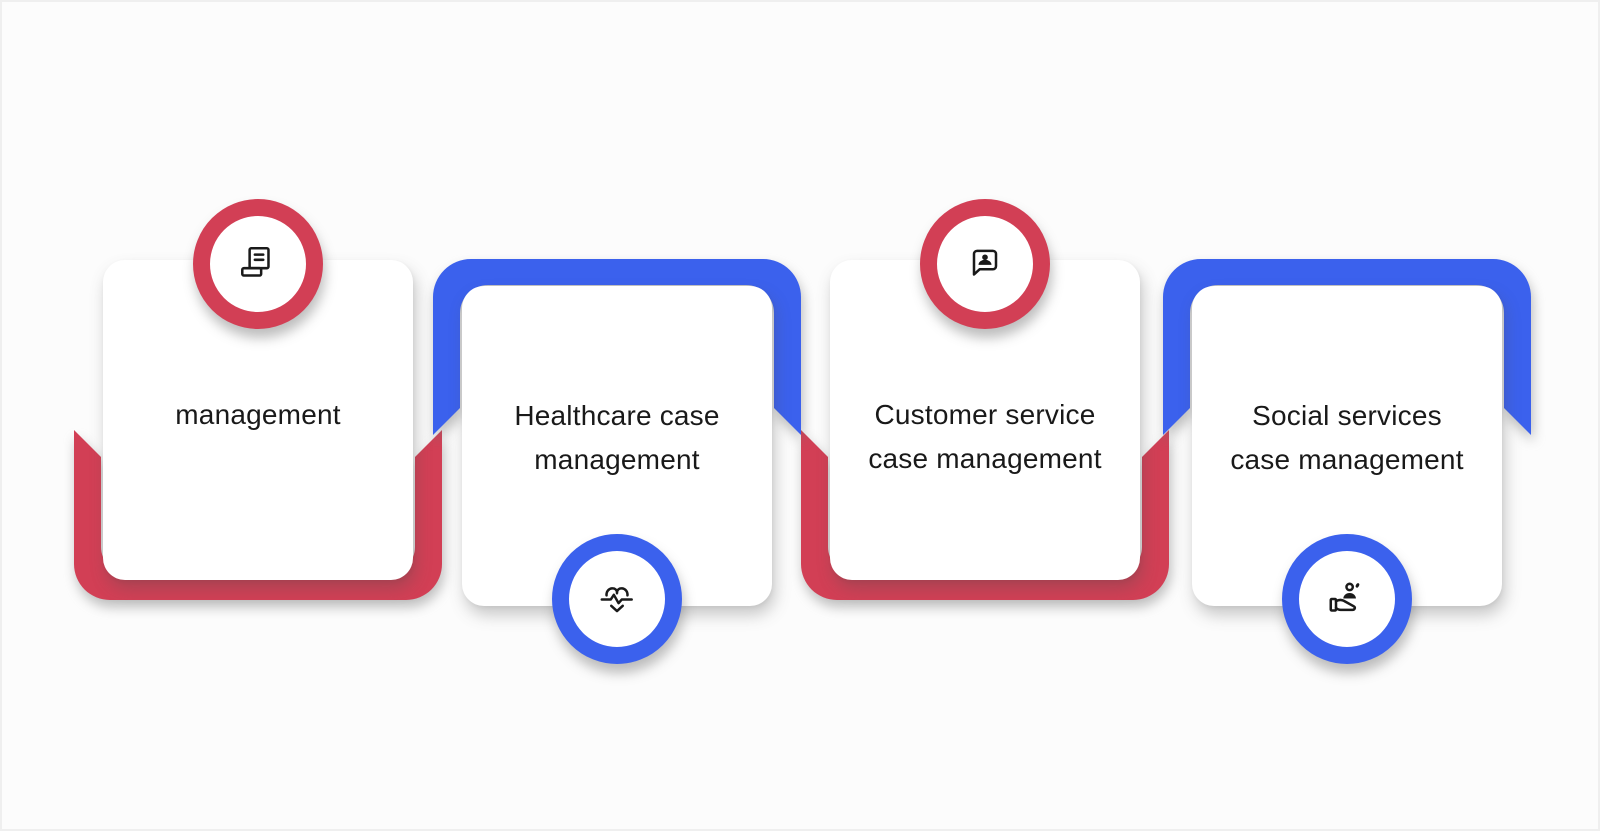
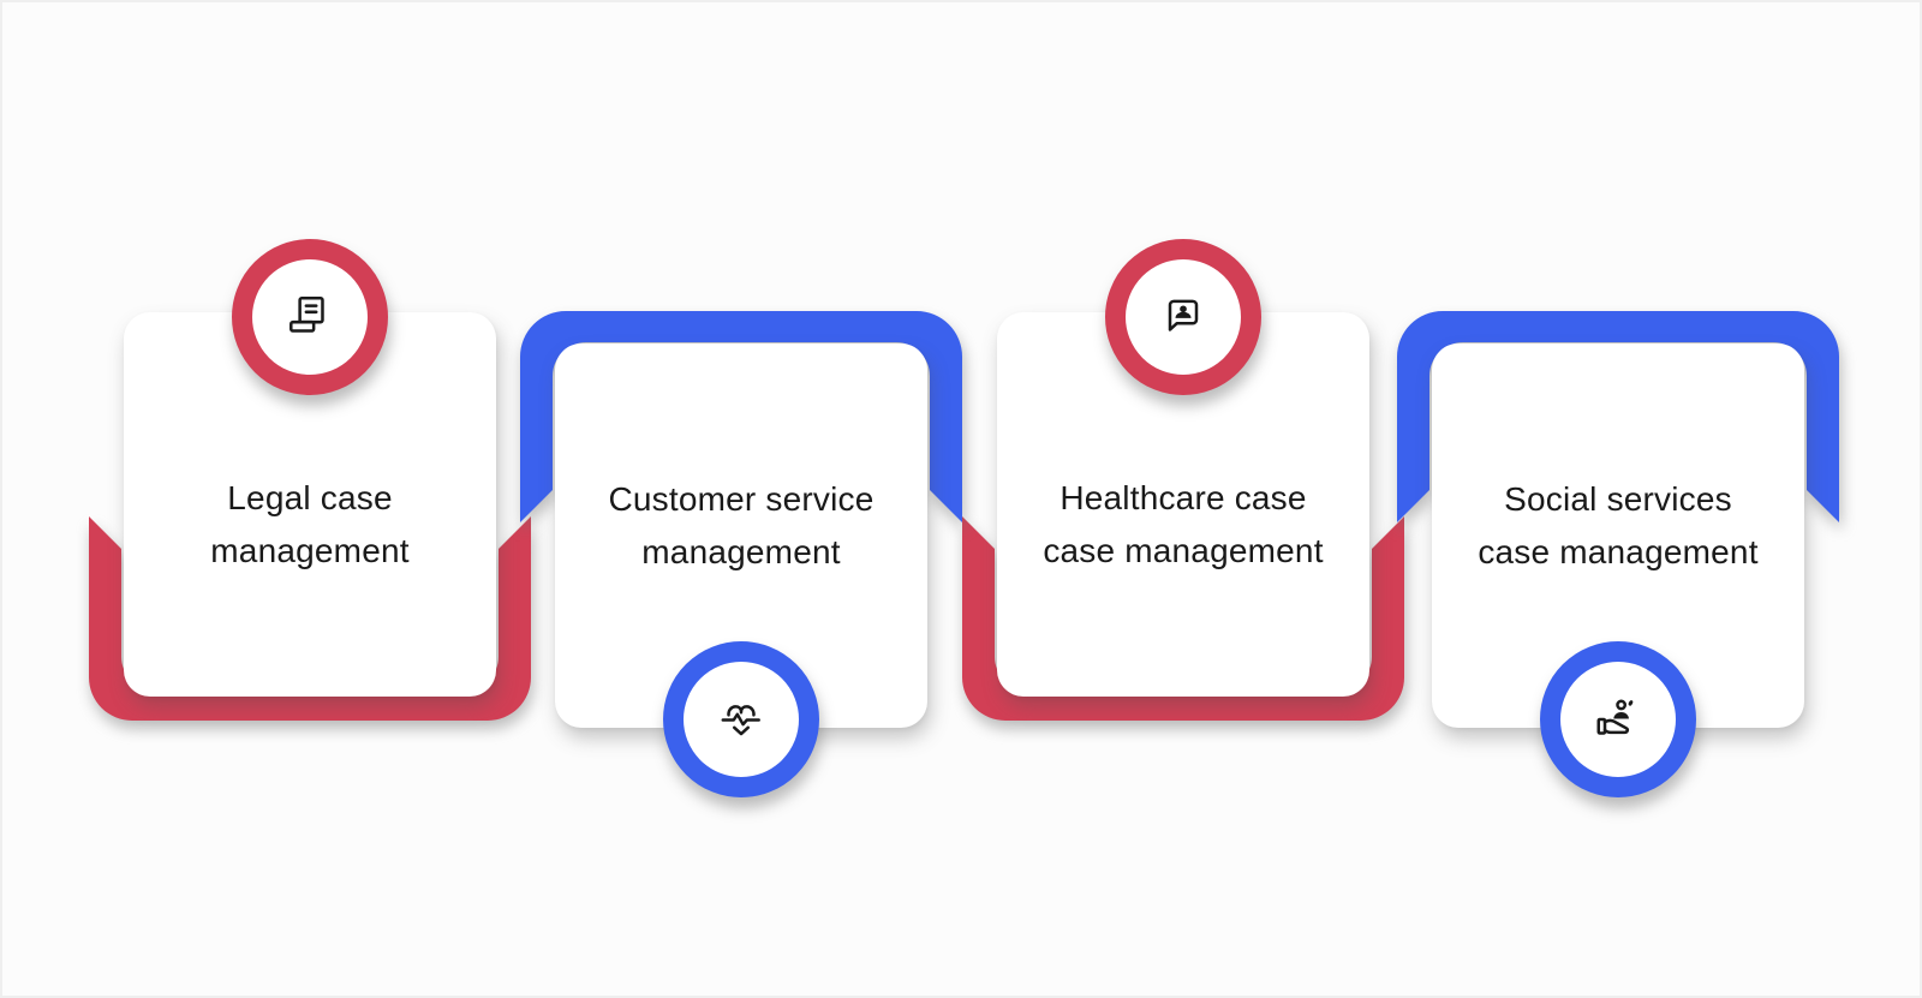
+ Legal case
  management
- Healthcare case
+ Customer service
  management
- Customer service
+ Healthcare case
  case management
  Social services
  case management
